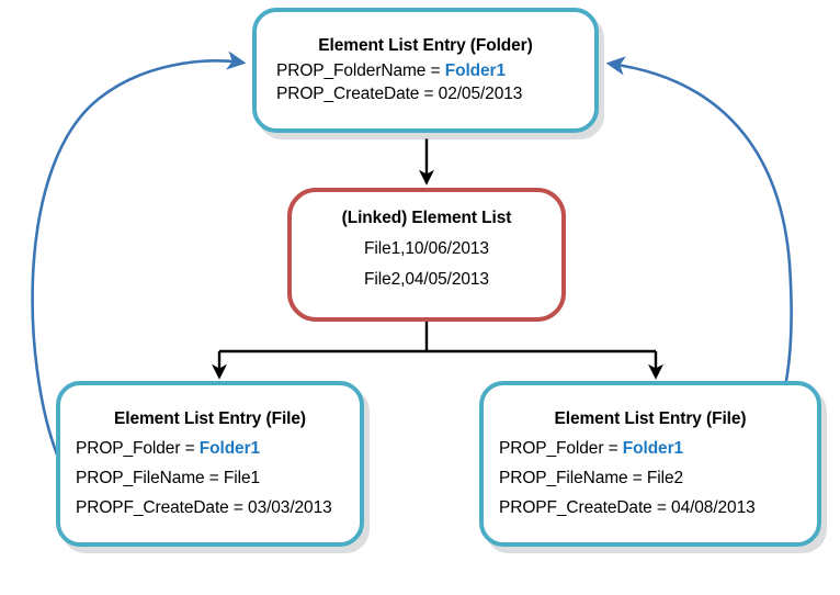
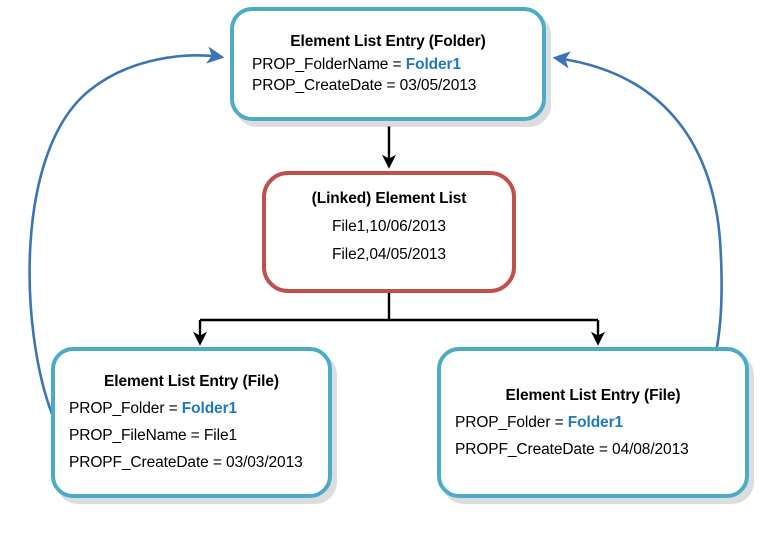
  Element List Entry (Folder)
  PROP_FolderName = Folder1
- PROP_CreateDate = 02/05/2013
+ PROP_CreateDate = 03/05/2013
  (Linked) Element List
  File1,10/06/2013
  File2,04/05/2013
  Element List Entry (File)
  PROP_Folder = Folder1
  PROP_FileName = File1
  PROPF_CreateDate = 03/03/2013
  Element List Entry (File)
  PROP_Folder = Folder1
- PROP_FileName = File2
  PROPF_CreateDate = 04/08/2013
